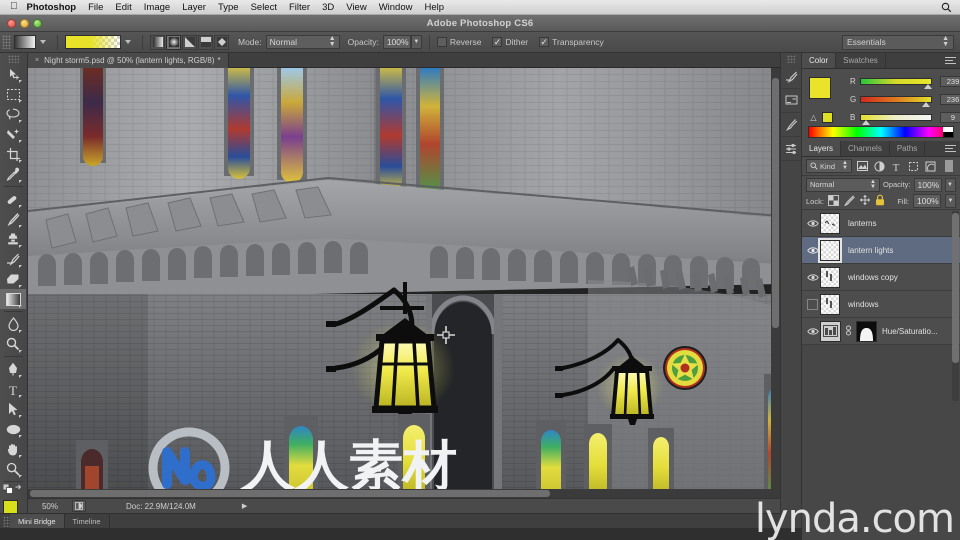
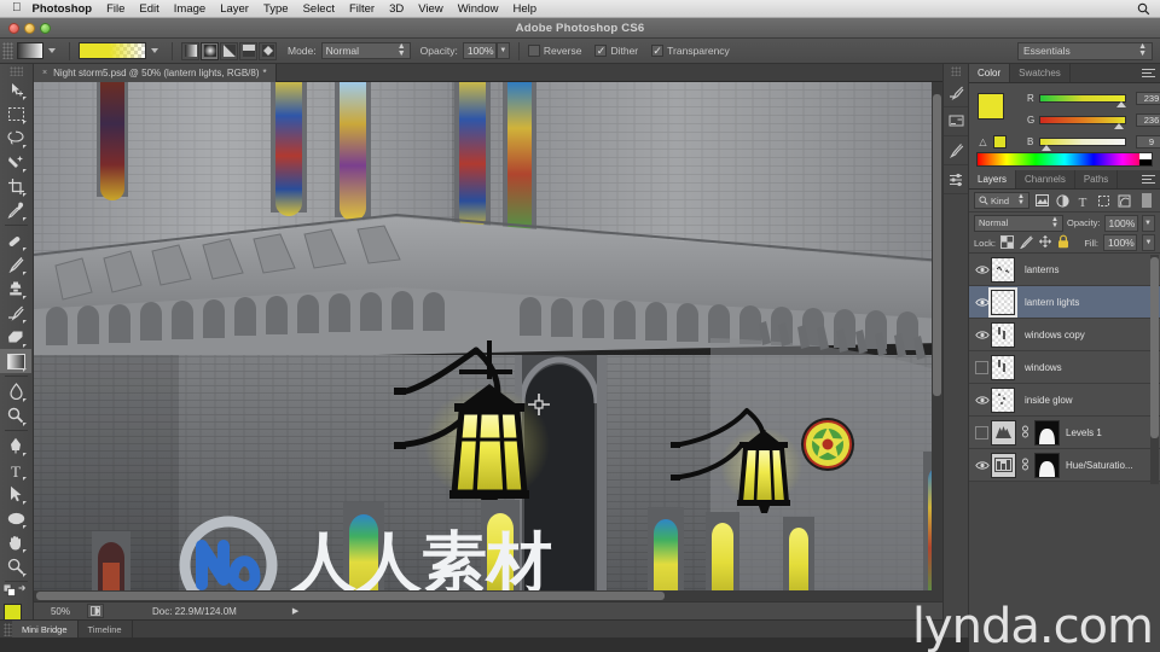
  
  Photoshop
  File
  Edit
  Image
  Layer
  Type
  Select
  Filter
  3D
  View
  Window
  Help
  Adobe Photoshop CS6
  Mode:
  Normal
  Opacity:
  100%
  Reverse
  Dither
  Transparency
  Essentials
  T
  Night storm5.psd @ 50% (lantern lights, RGB/8)
  *
  人人素材
  50%
  Doc: 22.9M/124.0M
  Mini Bridge
  Timeline
  Color
  Swatches
  R
  239
  G
  236
  B
  9
  △
  Layers
  Channels
  Paths
  Kind
  T
  Normal
  Opacity:
  100%
  Lock:
  Fill:
  100%
  lanterns
  lantern lights
  windows copy
  windows
+ inside glow
+ Levels 1
  Hue/Saturatio...
  lynda.com
